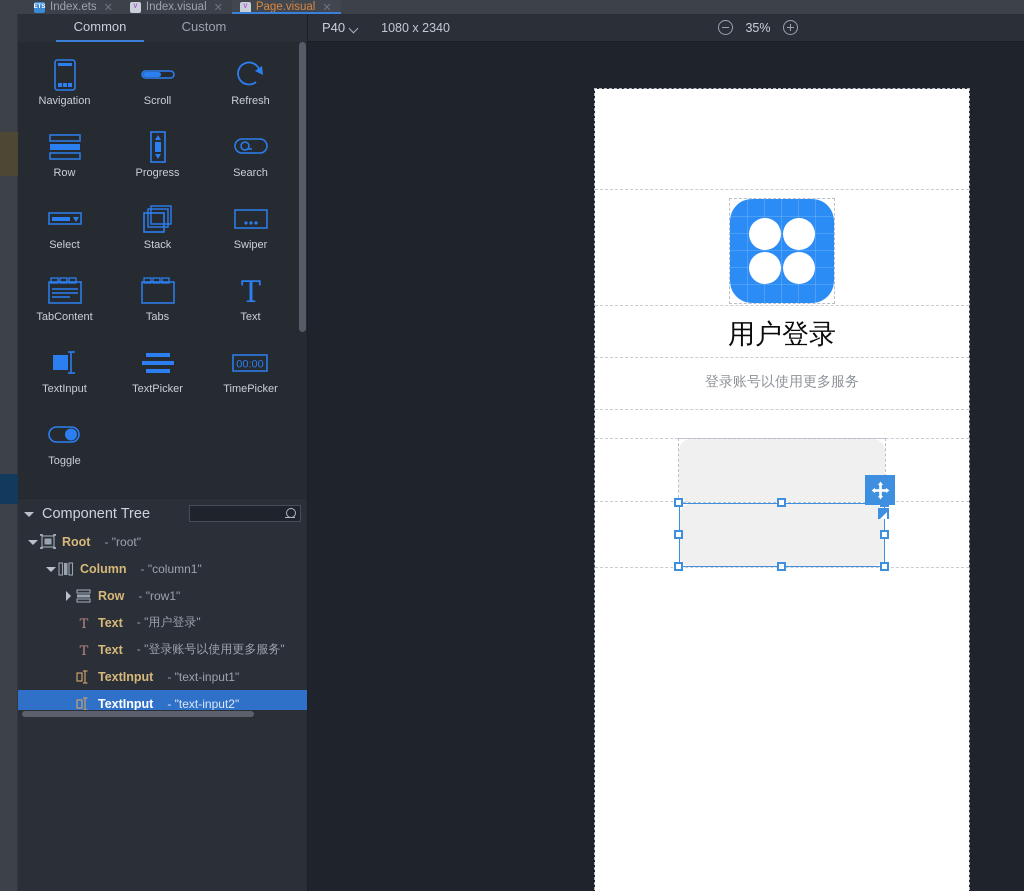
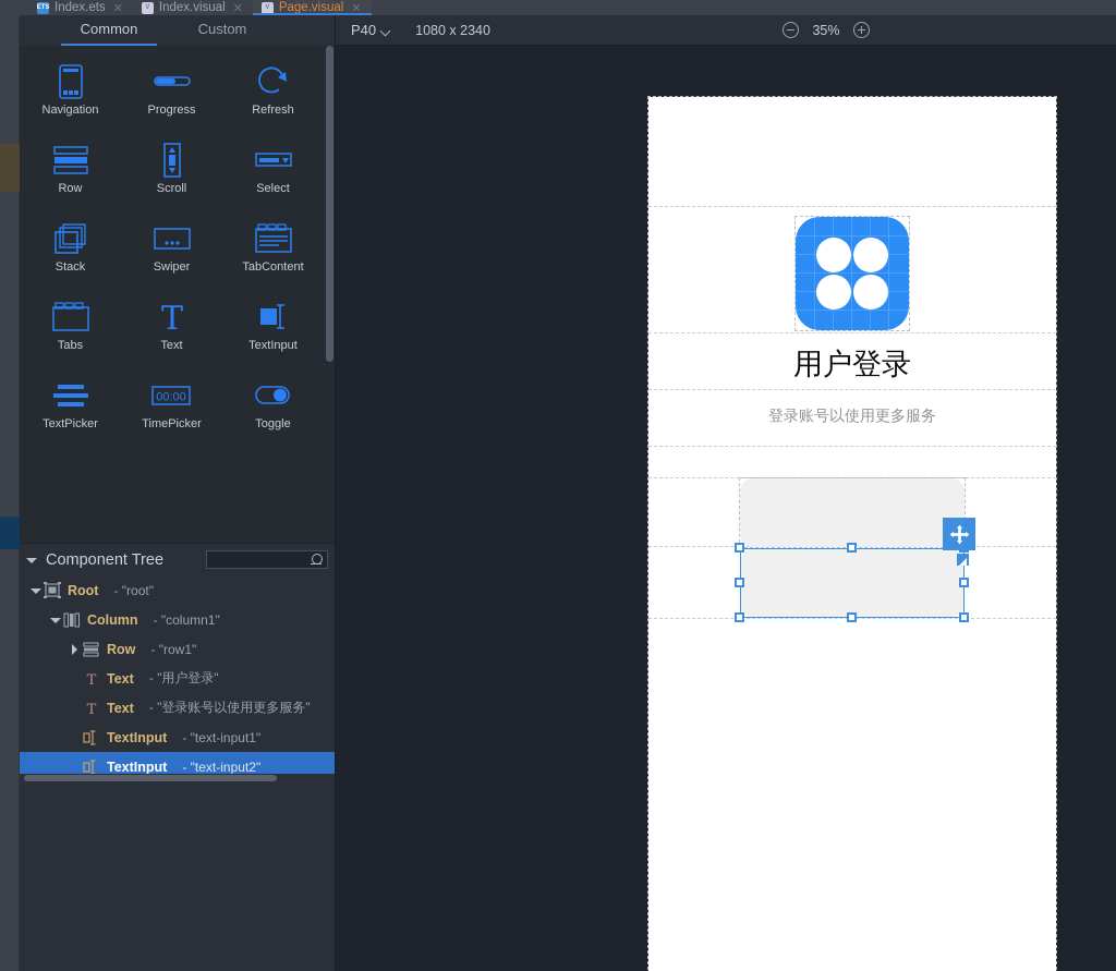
  Index.ets
  ✕
  Index.visual
  ✕
  Page.visual
  ✕
  Common
  Custom
  Navigation
- Scroll
+ Progress
  Refresh
  Row
- Progress
+ Scroll
- Search
  Select
  Stack
  Swiper
  TabContent
  Tabs
  T
  Text
  TextInput
  TextPicker
  00:00
  TimePicker
  Toggle
  Component Tree
  Root
  - "root"
  Column
  - "column1"
  Row
  - "row1"
  T
  Text
  - "用户登录"
  T
  Text
  - "登录账号以使用更多服务"
  TextInput
  - "text-input1"
  TextInput
  - "text-input2"
  P40
  1080 x 2340
  35%
  用户登录
  登录账号以使用更多服务
